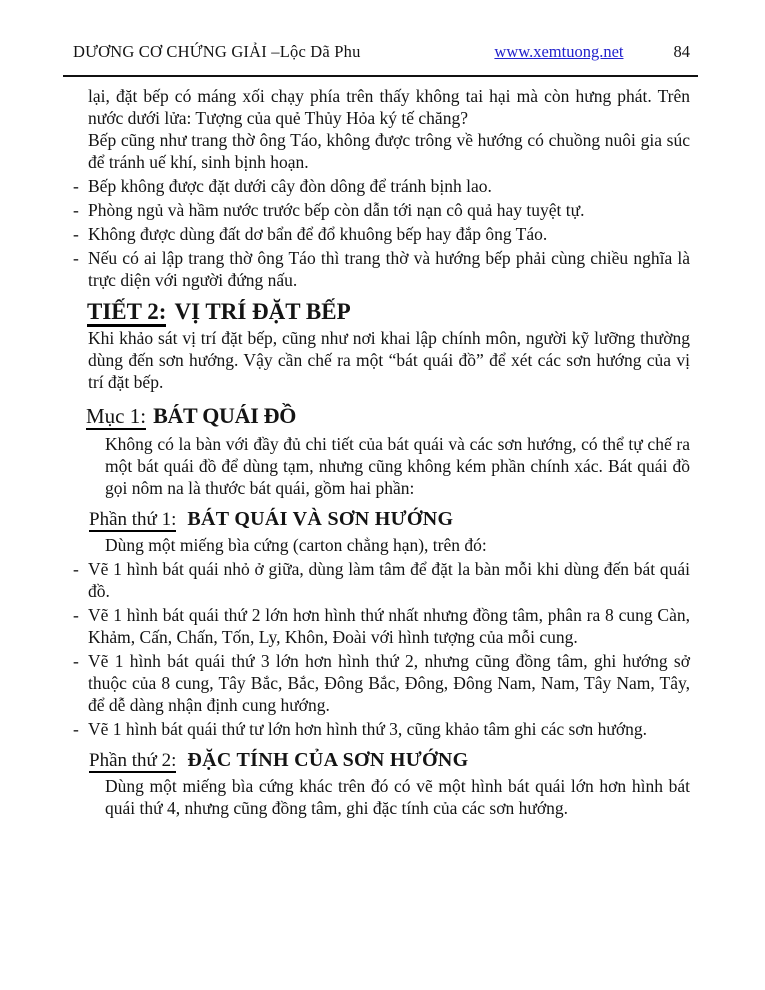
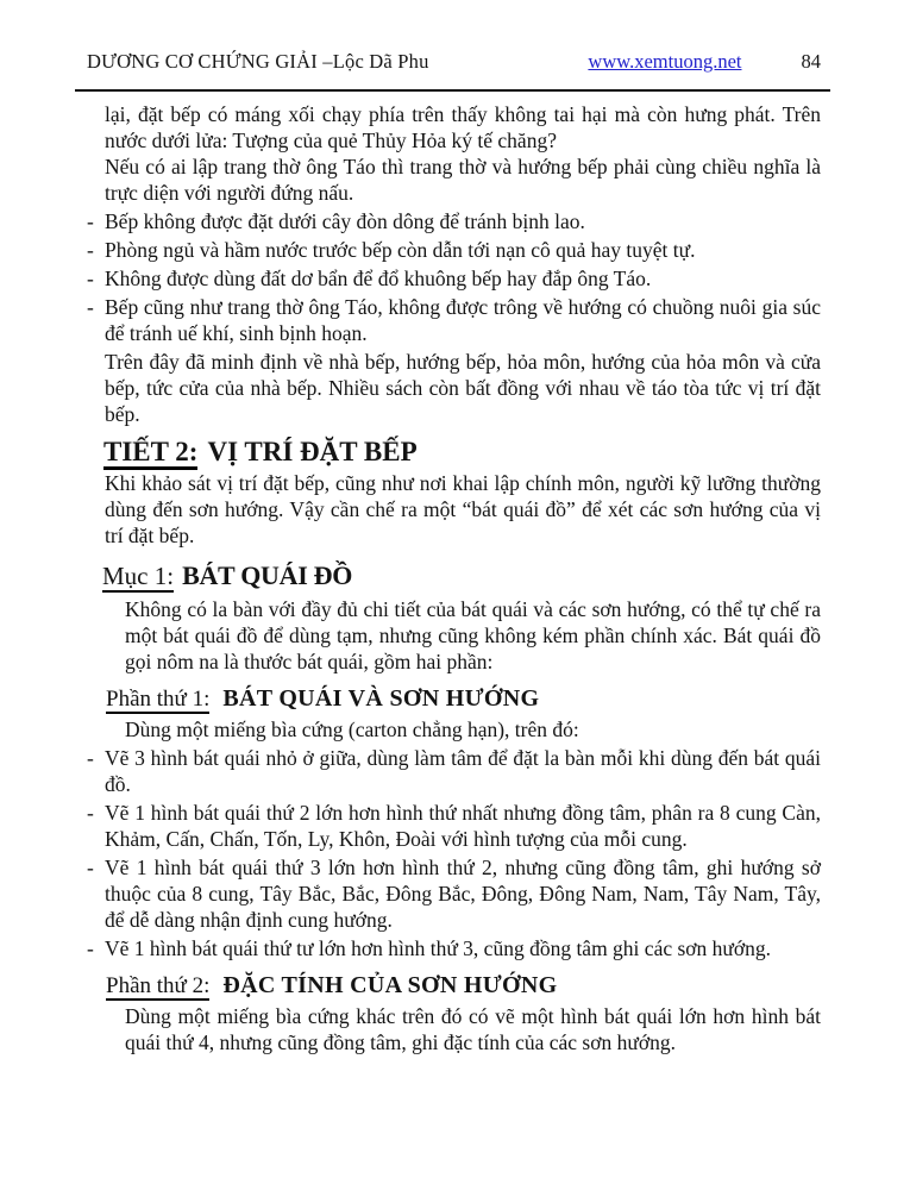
  DƯƠNG CƠ CHỨNG GIẢI –Lộc Dã Phu
  www.xemtuong.net
  84
  lại, đặt bếp có máng xối chạy phía trên thấy không tai hại mà còn hưng phát. Trên nước dưới lửa: Tượng của quẻ Thủy Hỏa ký tế chăng?
- Bếp cũng như trang thờ ông Táo, không được trông về hướng có chuồng nuôi gia súc để tránh uế khí, sinh bịnh hoạn.
+ Nếu có ai lập trang thờ ông Táo thì trang thờ và hướng bếp phải cùng chiều nghĩa là trực diện với người đứng nấu.
  -
  Bếp không được đặt dưới cây đòn dông để tránh bịnh lao.
  -
  Phòng ngủ và hầm nước trước bếp còn dẫn tới nạn cô quả hay tuyệt tự.
  -
  Không được dùng đất dơ bẩn để đổ khuông bếp hay đắp ông Táo.
  -
- Nếu có ai lập trang thờ ông Táo thì trang thờ và hướng bếp phải cùng chiều nghĩa là trực diện với người đứng nấu.
+ Bếp cũng như trang thờ ông Táo, không được trông về hướng có chuồng nuôi gia súc để tránh uế khí, sinh bịnh hoạn.
+ Trên đây đã minh định về nhà bếp, hướng bếp, hỏa môn, hướng của hỏa môn và cửa bếp, tức cửa của nhà bếp. Nhiều sách còn bất đồng với nhau về táo tòa tức vị trí đặt bếp.
  TIẾT 2: VỊ TRÍ ĐẶT BẾP
  Khi khảo sát vị trí đặt bếp, cũng như nơi khai lập chính môn, người kỹ lưỡng thường dùng đến sơn hướng. Vậy cần chế ra một “bát quái đồ” để xét các sơn hướng của vị trí đặt bếp.
  Mục 1: BÁT QUÁI ĐỒ
  Không có la bàn với đầy đủ chi tiết của bát quái và các sơn hướng, có thể tự chế ra một bát quái đồ để dùng tạm, nhưng cũng không kém phần chính xác. Bát quái đồ gọi nôm na là thước bát quái, gồm hai phần:
  Phần thứ 1: BÁT QUÁI VÀ SƠN HƯỚNG
  Dùng một miếng bìa cứng (carton chẳng hạn), trên đó:
  -
- Vẽ 1 hình bát quái nhỏ ở giữa, dùng làm tâm để đặt la bàn mỗi khi dùng đến bát quái đồ.
+ Vẽ 3 hình bát quái nhỏ ở giữa, dùng làm tâm để đặt la bàn mỗi khi dùng đến bát quái đồ.
  -
  Vẽ 1 hình bát quái thứ 2 lớn hơn hình thứ nhất nhưng đồng tâm, phân ra 8 cung Càn, Khảm, Cấn, Chấn, Tốn, Ly, Khôn, Đoài với hình tượng của mỗi cung.
  -
  Vẽ 1 hình bát quái thứ 3 lớn hơn hình thứ 2, nhưng cũng đồng tâm, ghi hướng sở thuộc của 8 cung, Tây Bắc, Bắc, Đông Bắc, Đông, Đông Nam, Nam, Tây Nam, Tây, để dễ dàng nhận định cung hướng.
  -
- Vẽ 1 hình bát quái thứ tư lớn hơn hình thứ 3, cũng khảo tâm ghi các sơn hướng.
+ Vẽ 1 hình bát quái thứ tư lớn hơn hình thứ 3, cũng đồng tâm ghi các sơn hướng.
  Phần thứ 2: ĐẶC TÍNH CỦA SƠN HƯỚNG
  Dùng một miếng bìa cứng khác trên đó có vẽ một hình bát quái lớn hơn hình bát quái thứ 4, nhưng cũng đồng tâm, ghi đặc tính của các sơn hướng.
